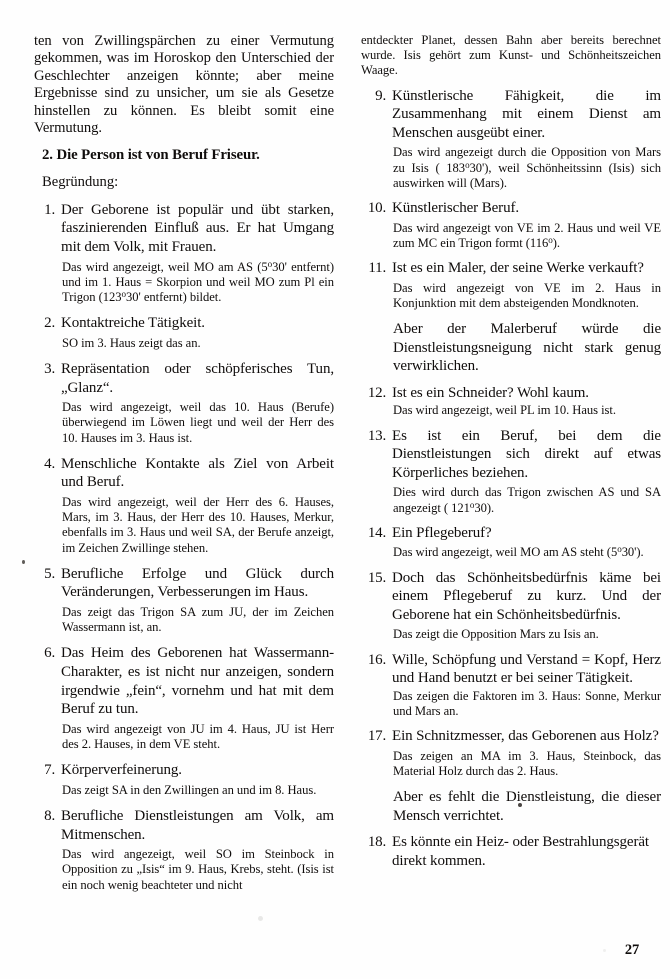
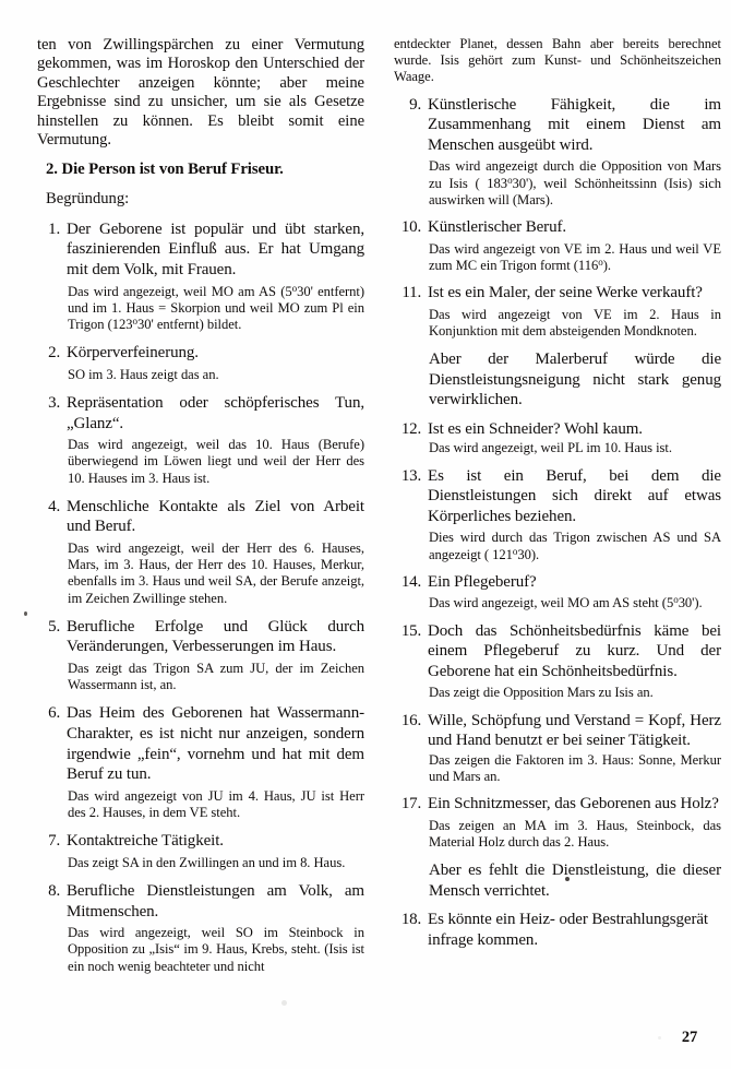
  ten von Zwillingspärchen zu einer Vermutung gekommen, was im Horoskop den Unterschied der Geschlechter anzeigen könnte; aber meine Ergebnisse sind zu unsicher, um sie als Gesetze hinstellen zu können. Es bleibt somit eine Vermutung.
  2. Die Person ist von Beruf Friseur.
  Begründung:
  1.
  Der Geborene ist populär und übt starken, faszinierenden Einfluß aus. Er hat Umgang mit dem Volk, mit Frauen.
  Das wird angezeigt, weil MO am AS (5o30' entfernt) und im 1. Haus = Skorpion und weil MO zum Pl ein Trigon (123o30' entfernt) bildet.
  2.
- Kontaktreiche Tätigkeit.
+ Körperverfeinerung.
  SO im 3. Haus zeigt das an.
  3.
  Repräsentation oder schöpferisches Tun, „Glanz“.
  Das wird angezeigt, weil das 10. Haus (Berufe) überwiegend im Löwen liegt und weil der Herr des 10. Hauses im 3. Haus ist.
  4.
  Menschliche Kontakte als Ziel von Arbeit und Beruf.
  Das wird angezeigt, weil der Herr des 6. Hauses, Mars, im 3. Haus, der Herr des 10. Hauses, Merkur, ebenfalls im 3. Haus und weil SA, der Berufe anzeigt, im Zeichen Zwillinge stehen.
  5.
  Berufliche Erfolge und Glück durch Veränderungen, Verbesserungen im Haus.
  Das zeigt das Trigon SA zum JU, der im Zeichen Wassermann ist, an.
  6.
  Das Heim des Geborenen hat Wassermann-Charakter, es ist nicht nur anzeigen, sondern irgendwie „fein“, vornehm und hat mit dem Beruf zu tun.
  Das wird angezeigt von JU im 4. Haus, JU ist Herr des 2. Hauses, in dem VE steht.
  7.
- Körperverfeinerung.
+ Kontaktreiche Tätigkeit.
  Das zeigt SA in den Zwillingen an und im 8. Haus.
  8.
  Berufliche Dienstleistungen am Volk, am Mitmenschen.
  Das wird angezeigt, weil SO im Steinbock in Opposition zu „Isis“ im 9. Haus, Krebs, steht. (Isis ist ein noch wenig beachteter und nicht
  entdeckter Planet, dessen Bahn aber bereits berechnet wurde. Isis gehört zum Kunst- und Schönheitszeichen Waage.
  9.
- Künstlerische Fähigkeit, die im Zusammenhang mit einem Dienst am Menschen ausgeübt einer.
+ Künstlerische Fähigkeit, die im Zusammenhang mit einem Dienst am Menschen ausgeübt wird.
  Das wird angezeigt durch die Opposition von Mars zu Isis ( 183o30'), weil Schönheitssinn (Isis) sich auswirken will (Mars).
  10.
  Künstlerischer Beruf.
  Das wird angezeigt von VE im 2. Haus und weil VE zum MC ein Trigon formt (116o).
  11.
  Ist es ein Maler, der seine Werke verkauft?
  Das wird angezeigt von VE im 2. Haus in Konjunktion mit dem absteigenden Mondknoten.
  Aber der Malerberuf würde die Dienstleistungsneigung nicht stark genug verwirklichen.
  12.
  Ist es ein Schneider? Wohl kaum.
  Das wird angezeigt, weil PL im 10. Haus ist.
  13.
  Es ist ein Beruf, bei dem die Dienstleistungen sich direkt auf etwas Körperliches beziehen.
  Dies wird durch das Trigon zwischen AS und SA angezeigt ( 121o30).
  14.
  Ein Pflegeberuf?
  Das wird angezeigt, weil MO am AS steht (5o30').
  15.
  Doch das Schönheitsbedürfnis käme bei einem Pflegeberuf zu kurz. Und der Geborene hat ein Schönheitsbedürfnis.
  Das zeigt die Opposition Mars zu Isis an.
  16.
  Wille, Schöpfung und Verstand = Kopf, Herz und Hand benutzt er bei seiner Tätigkeit.
  Das zeigen die Faktoren im 3. Haus: Sonne, Merkur und Mars an.
  17.
  Ein Schnitzmesser, das Geborenen aus Holz?
  Das zeigen an MA im 3. Haus, Steinbock, das Material Holz durch das 2. Haus.
  Aber es fehlt die Dienstleistung, die dieser Mensch verrichtet.
  18.
- Es könnte ein Heiz- oder Bestrahlungsgerät direkt kommen.
+ Es könnte ein Heiz- oder Bestrahlungsgerät infrage kommen.
  27
